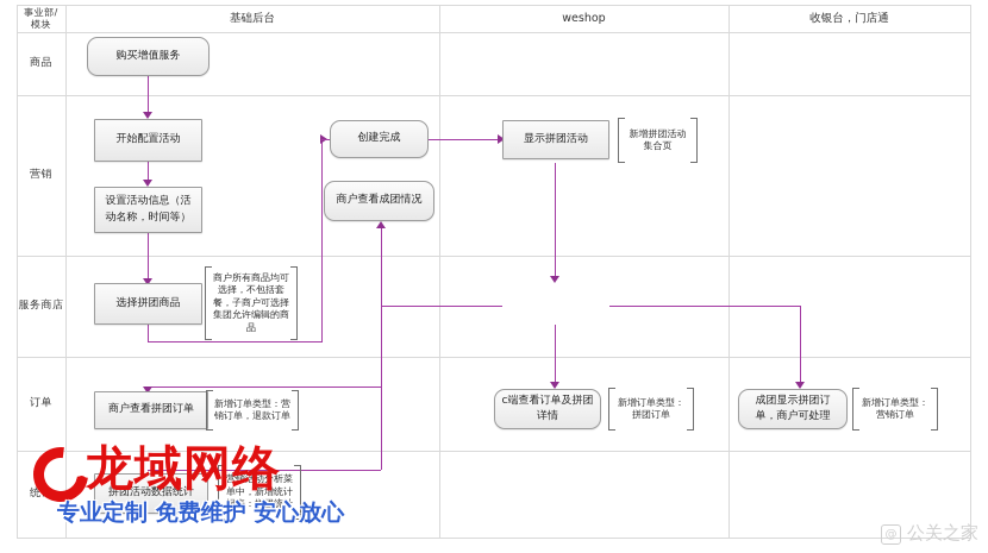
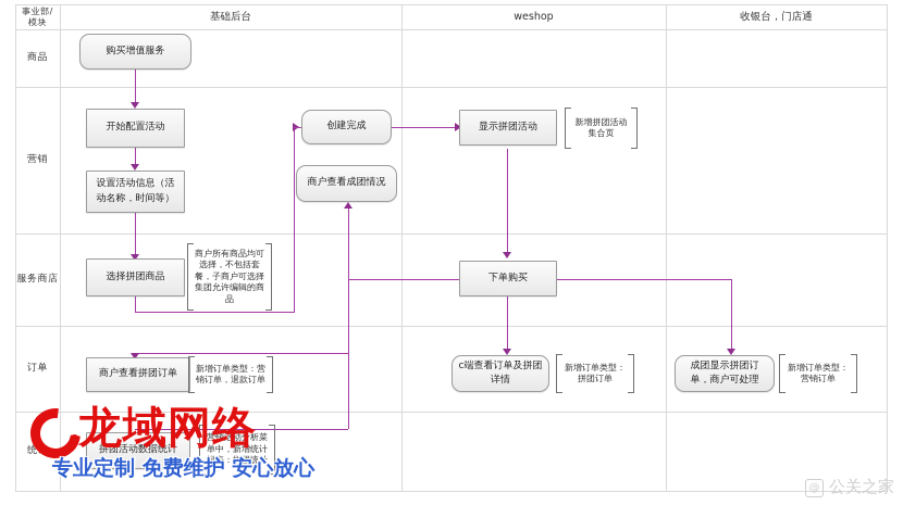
  事业部/
  模块
  基础后台
  weshop
  收银台，门店通
  商品
  营销
  服务商店
  订单
  统计
  购买增值服务
  开始配置活动
  设置活动信息（活动名称，时间等）
  创建完成
  商户查看成团情况
  显示拼团活动
  选择拼团商品
+ 下单购买
  商户查看拼团订单
  c端查看订单及拼团详情
  成团显示拼团订单，商户可处理
  拼团活动数据统计
  新增拼团活动集合页
  商户所有商品均可选择，不包括套餐，子商户可选择集团允许编辑的商品
  新增订单类型：营销订单，退款订单
  新增订单类型：拼团订单
  新增订单类型：营销订单
  营销活动分析菜单中，新增统计报表：拼团统计
  龙域网络
  专业定制 免费维护 安心放心
  @
  公关之家
